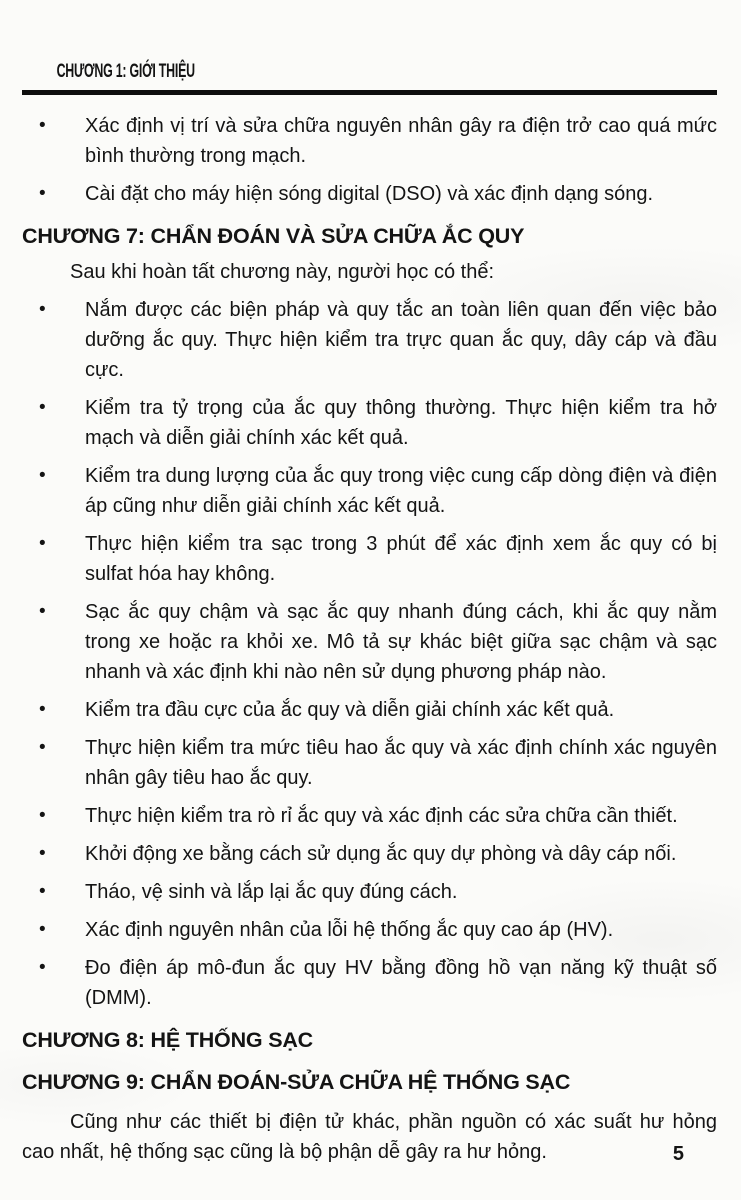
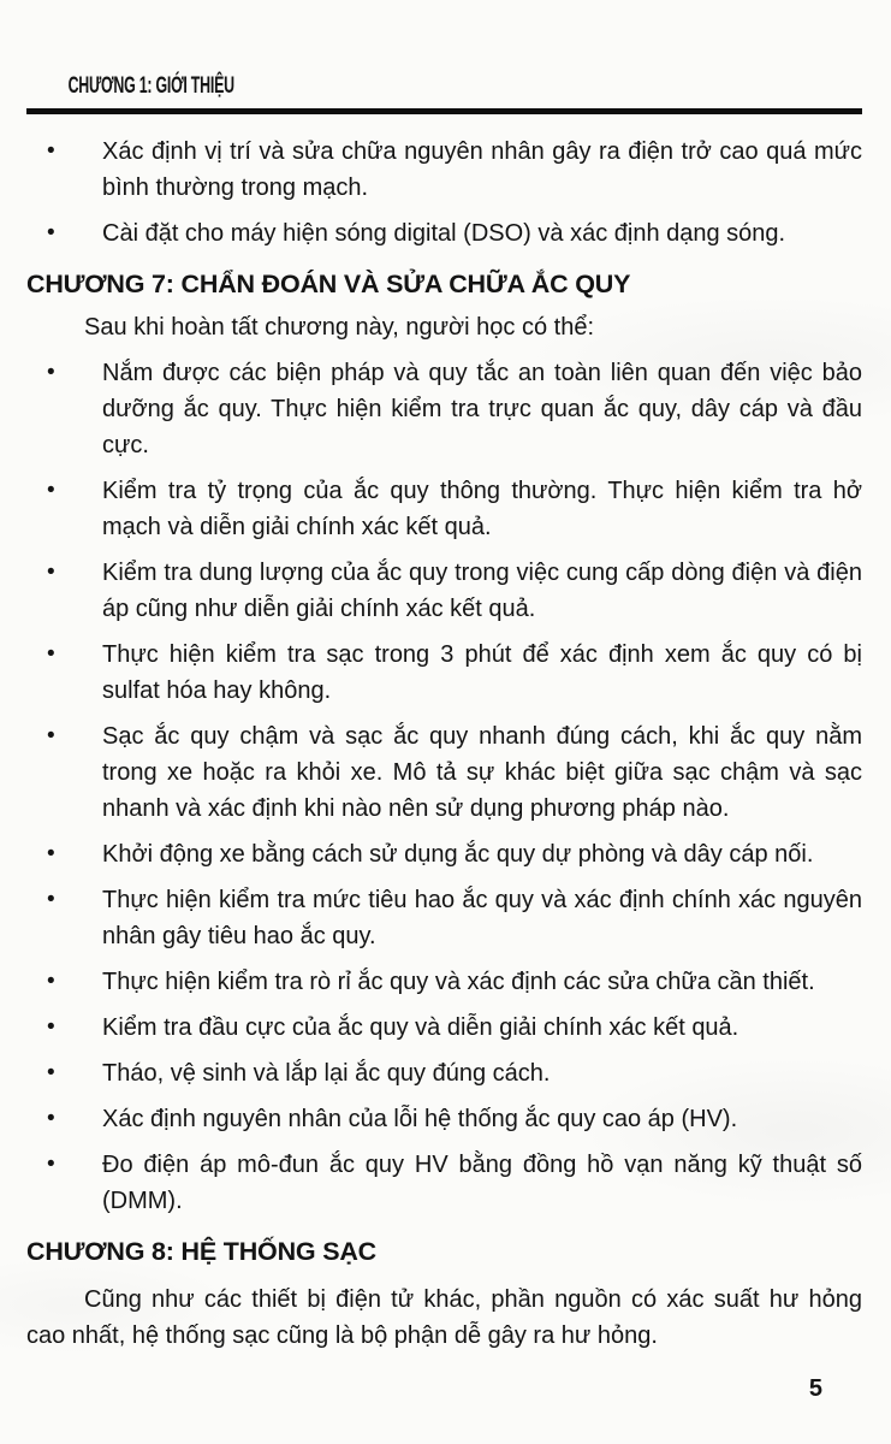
  CHƯƠNG 1: GIỚI THIỆU
  •
  Xác định vị trí và sửa chữa nguyên nhân gây ra điện trở cao quá mức bình thường trong mạch.
  •
  Cài đặt cho máy hiện sóng digital (DSO) và xác định dạng sóng.
  CHƯƠNG 7: CHẨN ĐOÁN VÀ SỬA CHỮA ẮC QUY
  Sau khi hoàn tất chương này, người học có thể:
  •
  Nắm được các biện pháp và quy tắc an toàn liên quan đến việc bảo dưỡng ắc quy. Thực hiện kiểm tra trực quan ắc quy, dây cáp và đầu cực.
  •
  Kiểm tra tỷ trọng của ắc quy thông thường. Thực hiện kiểm tra hở mạch và diễn giải chính xác kết quả.
  •
  Kiểm tra dung lượng của ắc quy trong việc cung cấp dòng điện và điện áp cũng như diễn giải chính xác kết quả.
  •
  Thực hiện kiểm tra sạc trong 3 phút để xác định xem ắc quy có bị sulfat hóa hay không.
  •
  Sạc ắc quy chậm và sạc ắc quy nhanh đúng cách, khi ắc quy nằm trong xe hoặc ra khỏi xe. Mô tả sự khác biệt giữa sạc chậm và sạc nhanh và xác định khi nào nên sử dụng phương pháp nào.
  •
- Kiểm tra đầu cực của ắc quy và diễn giải chính xác kết quả.
+ Khởi động xe bằng cách sử dụng ắc quy dự phòng và dây cáp nối.
  •
  Thực hiện kiểm tra mức tiêu hao ắc quy và xác định chính xác nguyên nhân gây tiêu hao ắc quy.
  •
  Thực hiện kiểm tra rò rỉ ắc quy và xác định các sửa chữa cần thiết.
  •
- Khởi động xe bằng cách sử dụng ắc quy dự phòng và dây cáp nối.
+ Kiểm tra đầu cực của ắc quy và diễn giải chính xác kết quả.
  •
  Tháo, vệ sinh và lắp lại ắc quy đúng cách.
  •
  Xác định nguyên nhân của lỗi hệ thống ắc quy cao áp (HV).
  •
  Đo điện áp mô-đun ắc quy HV bằng đồng hồ vạn năng kỹ thuật số (DMM).
  CHƯƠNG 8: HỆ THỐNG SẠC
- CHƯƠNG 9: CHẨN ĐOÁN-SỬA CHỮA HỆ THỐNG SẠC
  Cũng như các thiết bị điện tử khác, phần nguồn có xác suất hư hỏng cao nhất, hệ thống sạc cũng là bộ phận dễ gây ra hư hỏng.
  5
